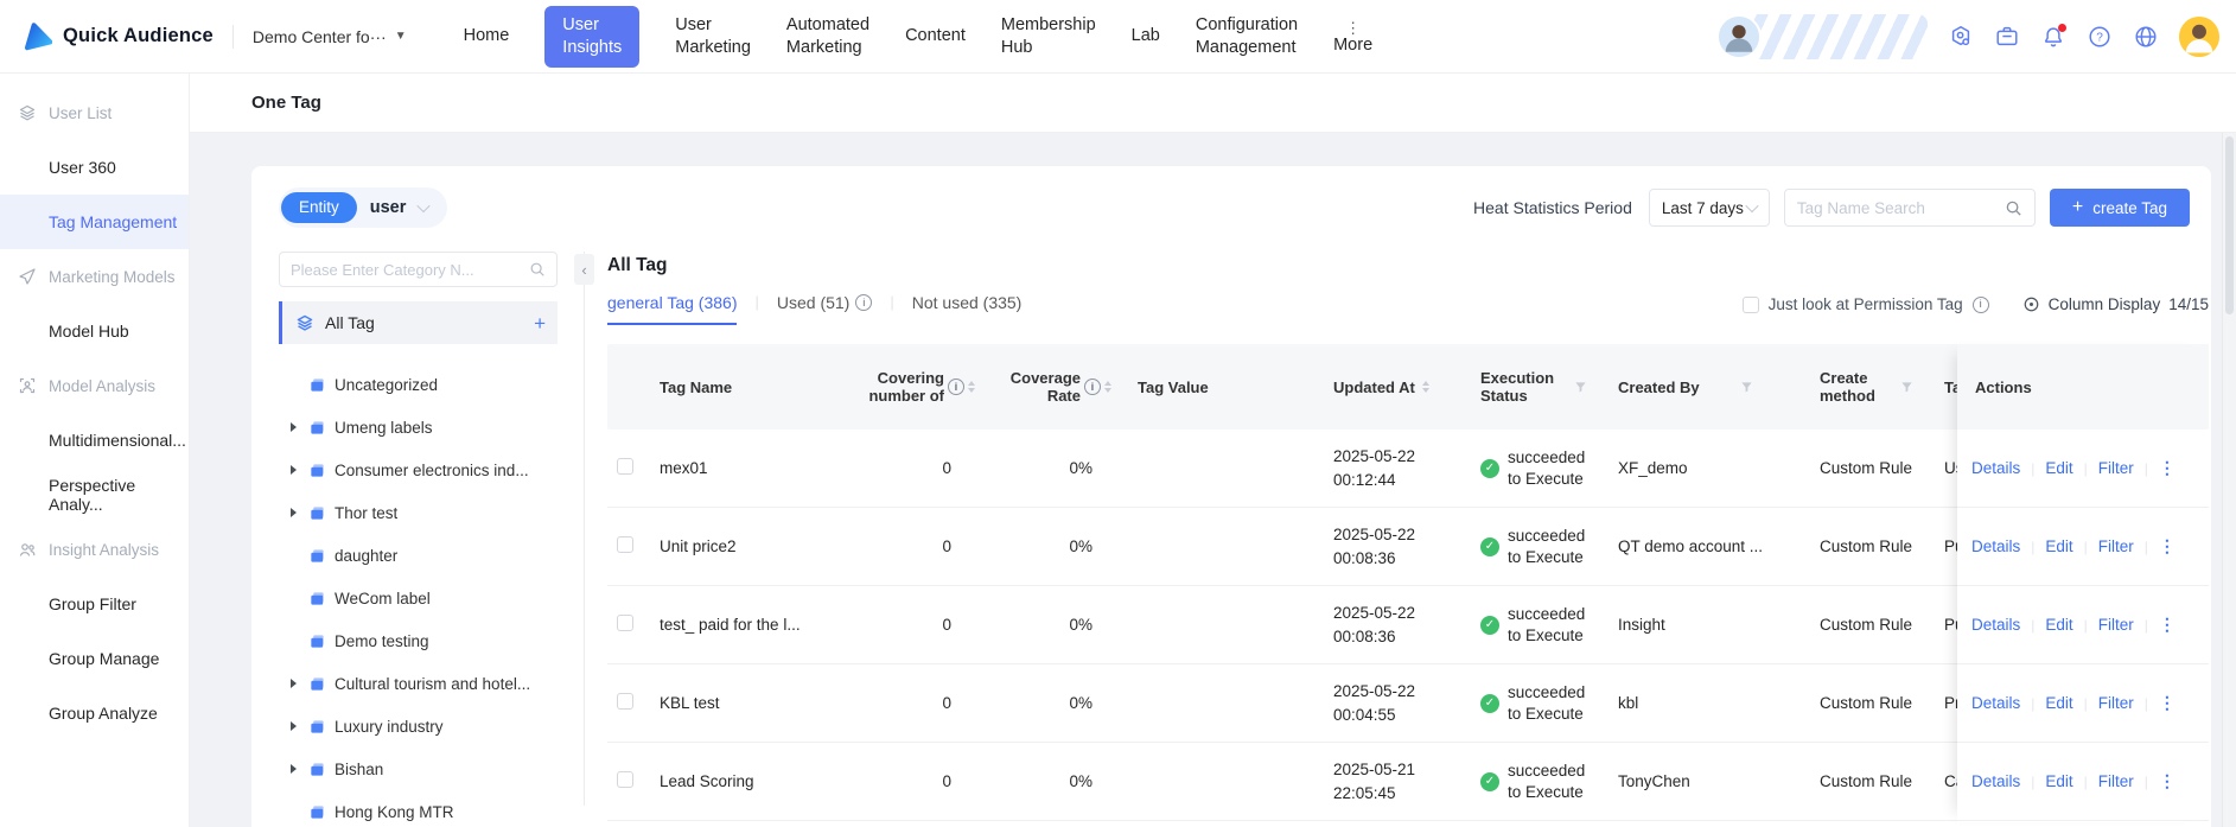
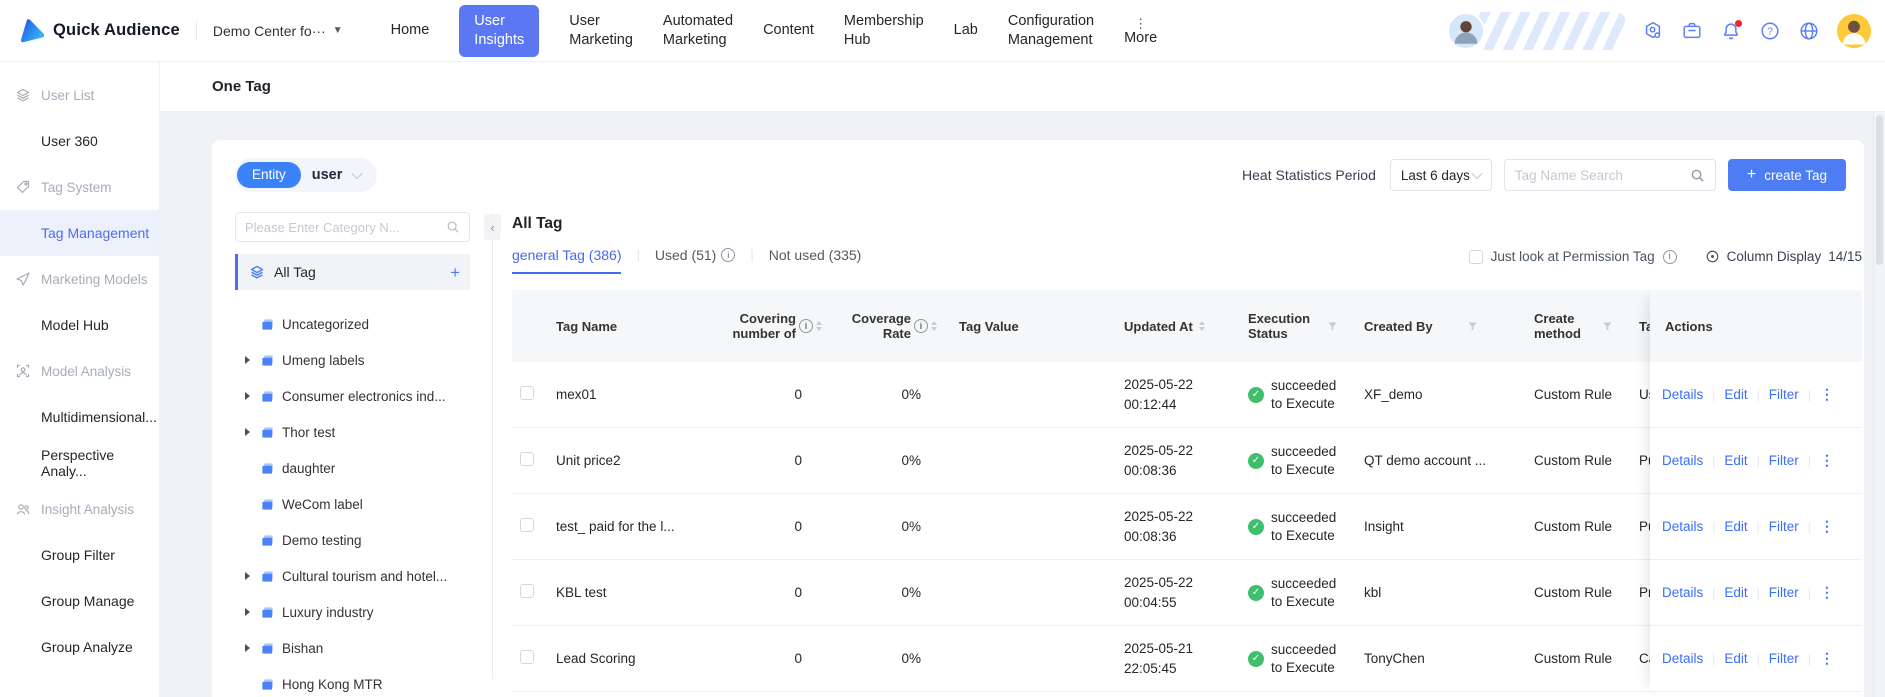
  Quick Audience
  Demo Center fo···
  ▼
  Home
  User Insights
  User Marketing
  Automated Marketing
  Content
  Membership Hub
  Lab
  Configuration Management
  ⋮
  More
  ?
  User List
  User 360
+ Tag System
  Tag Management
  Marketing Models
  Model Hub
  Model Analysis
  Multidimensional...
  Perspective Analy...
  Insight Analysis
  Group Filter
  Group Manage
  Group Analyze
  One Tag
  Entity
  user
  Heat Statistics Period
- Last 7 days
+ Last 6 days
  Tag Name Search
  +
  create Tag
  Please Enter Category N...
  All Tag
  +
  Uncategorized
  Umeng labels
  Consumer electronics ind...
  Thor test
  daughter
  WeCom label
  Demo testing
  Cultural tourism and hotel...
  Luxury industry
  Bishan
  Hong Kong MTR
  ‹
  All Tag
  general Tag (386)
  Used (51)
  i
  Not used (335)
  Just look at Permission Tag
  i
  Column Display
  14/15
  Tag Name
  Covering number of
  i
  Coverage Rate
  i
  Tag Value
  Updated At
  Execution Status
  Created By
  Create method
  mex01
  0
  0%
  2025-05-22
  00:12:44
  ✓
  succeeded to Execute
  XF_demo
  Custom Rule
  Unit price2
  0
  0%
  2025-05-22
  00:08:36
  ✓
  succeeded to Execute
  QT demo account ...
  Custom Rule
  test_ paid for the l...
  0
  0%
  2025-05-22
  00:08:36
  ✓
  succeeded to Execute
  Insight
  Custom Rule
  KBL test
  0
  0%
  2025-05-22
  00:04:55
  ✓
  succeeded to Execute
  kbl
  Custom Rule
  Lead Scoring
  0
  0%
  2025-05-21
  22:05:45
  ✓
  succeeded to Execute
  TonyChen
  Custom Rule
  Actions
  Details
  Edit
  Filter
  ⋮
  Details
  Edit
  Filter
  ⋮
  Details
  Edit
  Filter
  ⋮
  Details
  Edit
  Filter
  ⋮
  Details
  Edit
  Filter
  ⋮
